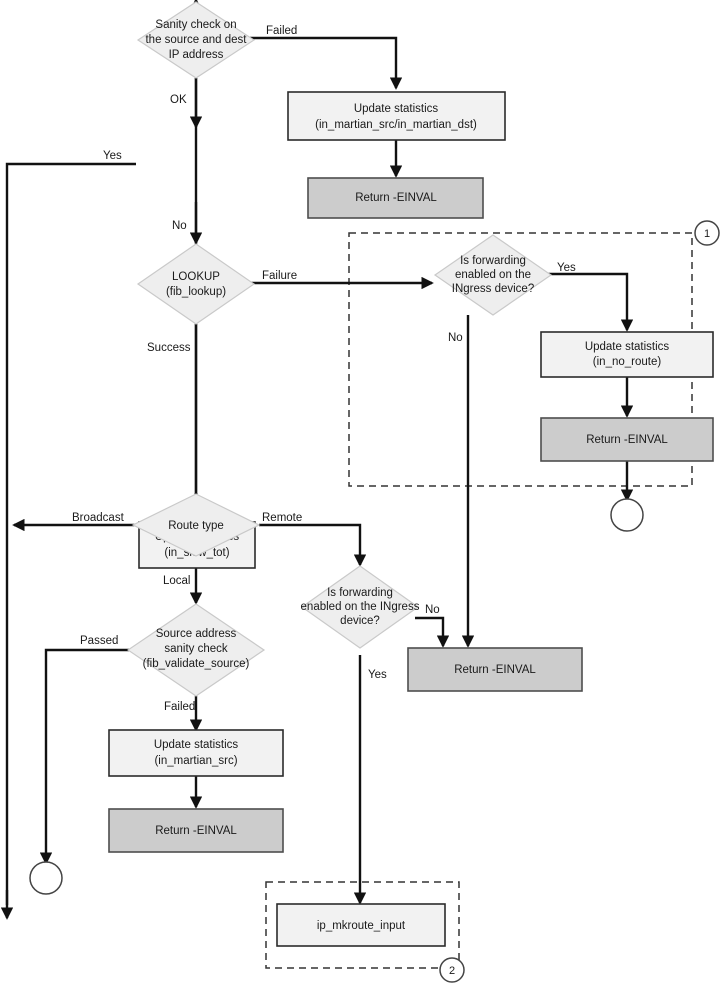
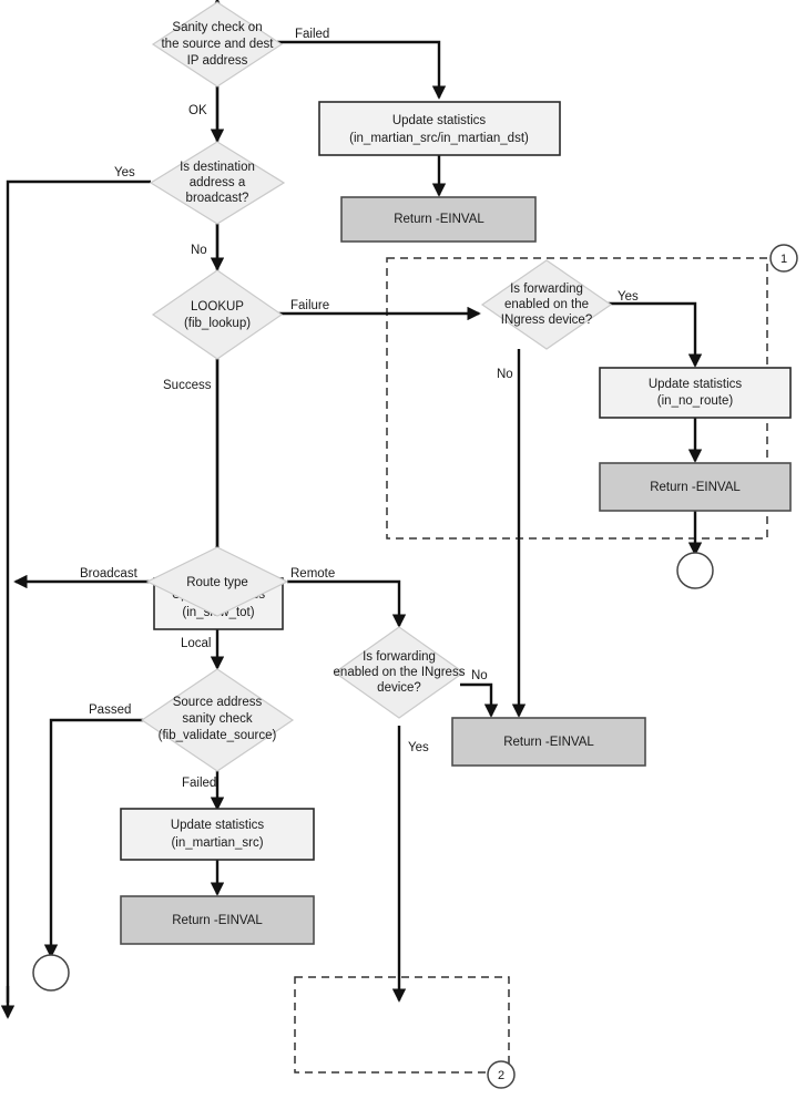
  1
  2
  Sanity check on
  the source and dest
  IP address
  Update statistics
  (in_martian_src/in_martian_dst)
  Return -EINVAL
+ Is destination
+ address a
+ broadcast?
  LOOKUP
  (fib_lookup)
  Is forwarding
  enabled on the
  INgress device?
  Update statistics
  (in_no_route)
  Return -EINVAL
  (in_s_tot)
  Route type
  Is forwarding
  enabled on the INgress
  device?
  Return -EINVAL
  Source address
  sanity check
  (fib_validate_source)
  Update statistics
  (in_martian_src)
  Return -EINVAL
- ip_mkroute_input
  Failed
  OK
  Yes
  No
  Failure
  Success
  Yes
  No
  Broadcast
  Remote
  Local
  No
  Yes
  Passed
  Failed
